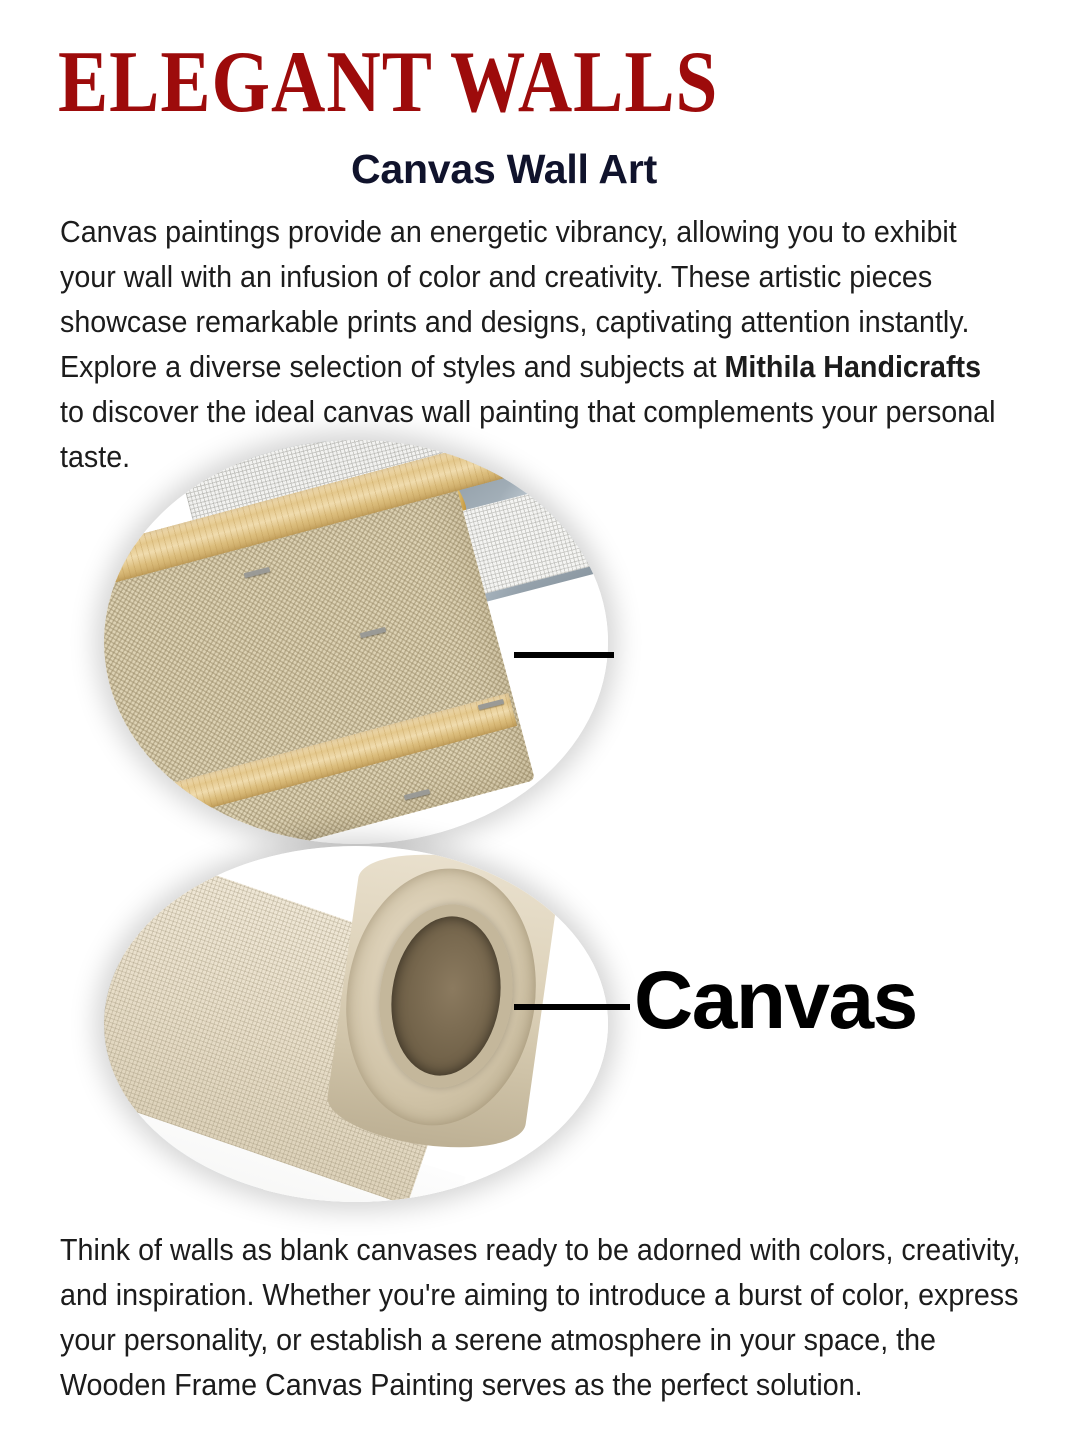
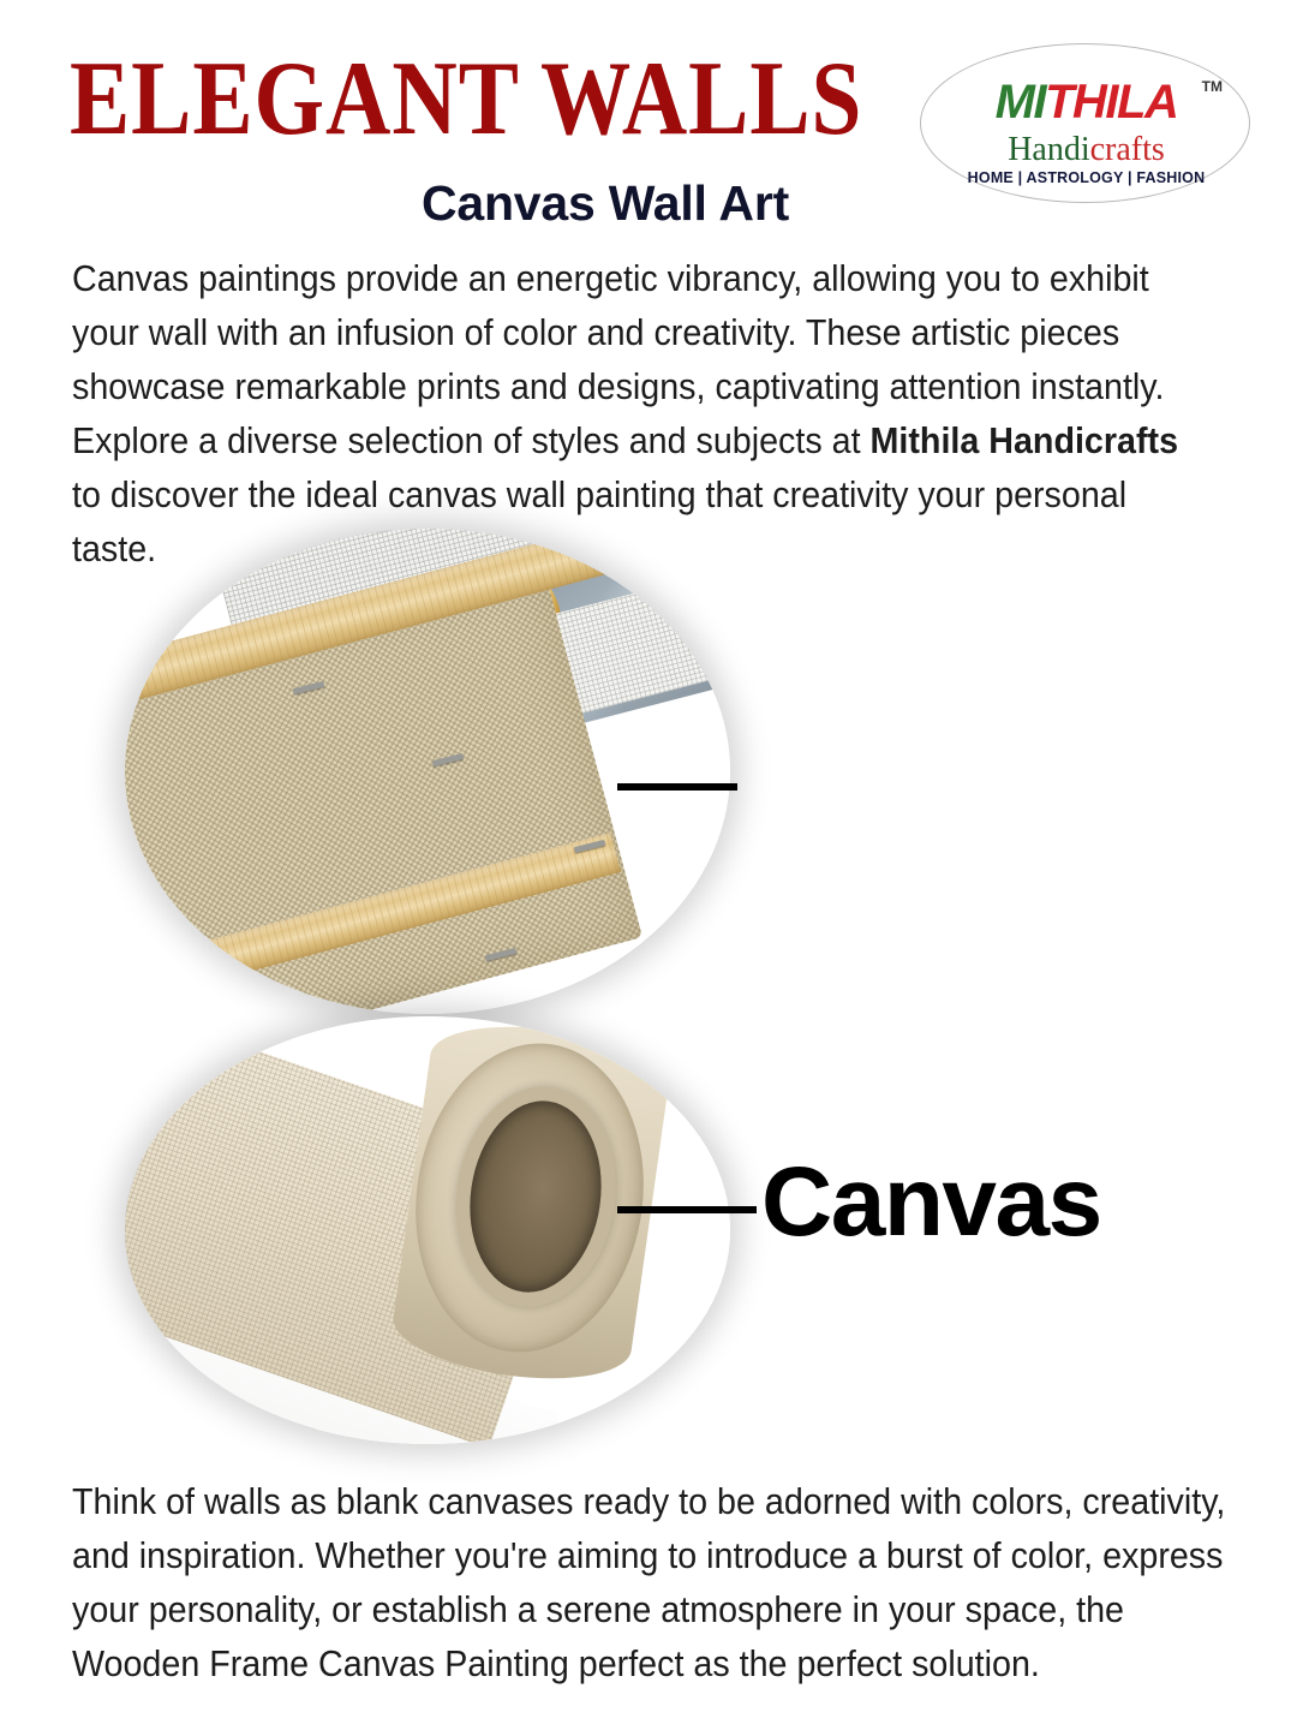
  ELEGANT WALLS
  Canvas Wall Art
+ MITHILA
+ TM
+ Handicrafts
+ HOME | ASTROLOGY | FASHION
- Canvas paintings provide an energetic vibrancy, allowing you to exhibit your wall with an infusion of color and creativity. These artistic pieces showcase remarkable prints and designs, captivating attention instantly. Explore a diverse selection of styles and subjects at Mithila Handicrafts to discover the ideal canvas wall painting that complements your personal tast
+ Canvas paintings provide an energetic vibrancy, allowing you to exhibit your wall with an infusion of color and creativity. These artistic pieces showcase remarkable prints and designs, captivating attention instantly. Explore a diverse selection of styles and subjects at Mithila Handicrafts to discover the ideal canvas wall painting that creativity your personal tast
  Canvas
- Think of walls as blank canvases ready to be adorned with colors, creativity, and inspiration. Whether you're aiming to introduce a burst of color, express your personality, or establish a serene atmosphere in your space, the Wooden Frame Canvas Painting serves as the perfect solution.
+ Think of walls as blank canvases ready to be adorned with colors, creativity, and inspiration. Whether you're aiming to introduce a burst of color, express your personality, or establish a serene atmosphere in your space, the Wooden Frame Canvas Painting perfect as the perfect solution.
